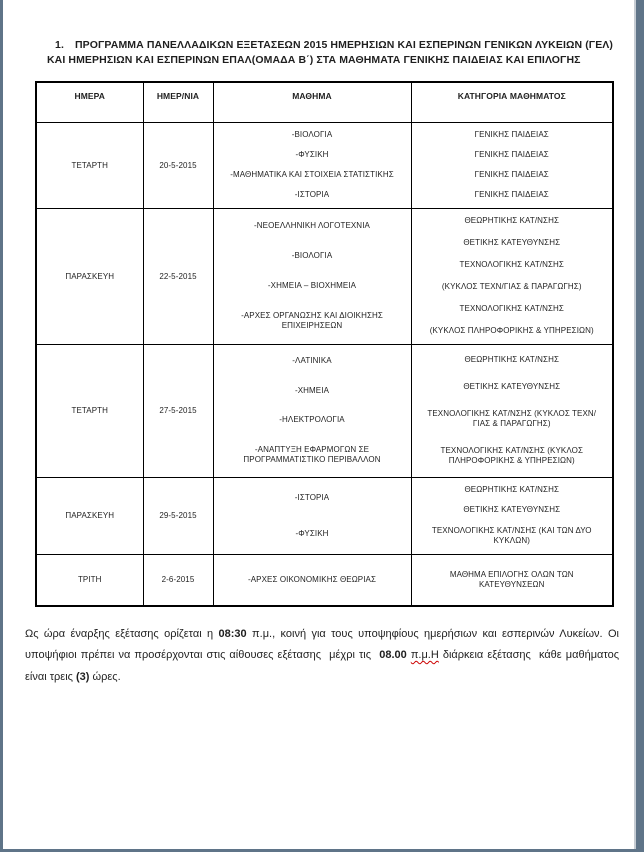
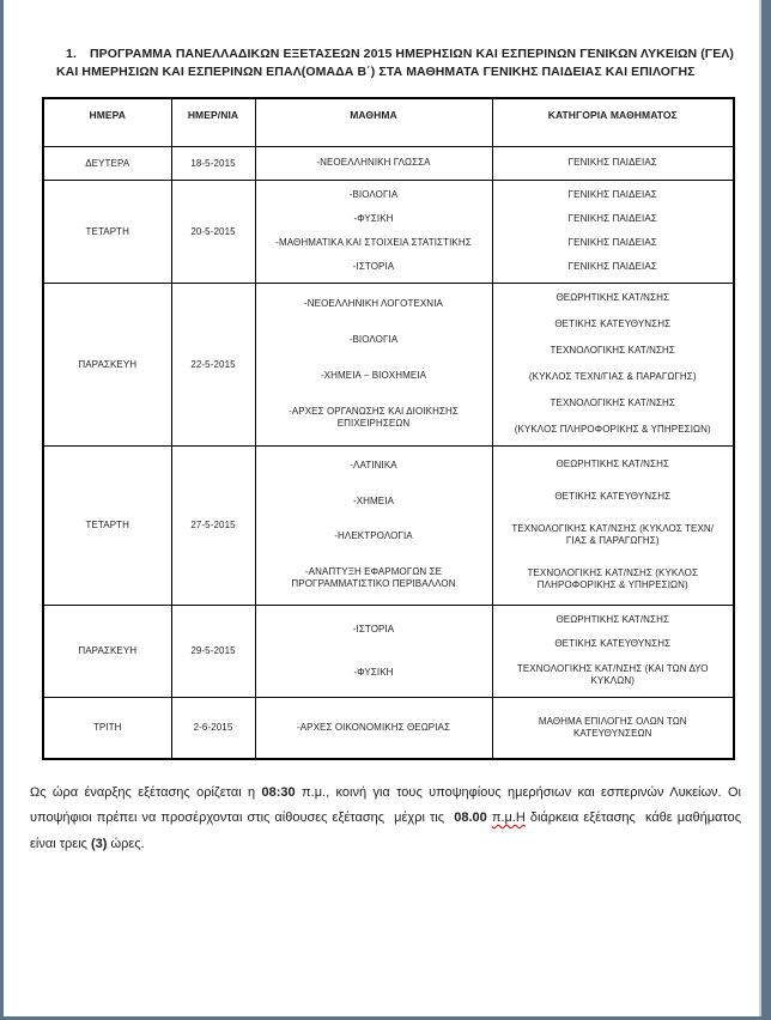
  1.
  ΠΡΟΓΡΑΜΜΑ ΠΑΝΕΛΛΑΔΙΚΩΝ ΕΞΕΤΑΣΕΩΝ 2015 ΗΜΕΡΗΣΙΩΝ ΚΑΙ ΕΣΠΕΡΙΝΩΝ ΓΕΝΙΚΩΝ ΛΥΚΕΙΩΝ (ΓΕΛ)
  ΚΑΙ ΗΜΕΡΗΣΙΩΝ ΚΑΙ ΕΣΠΕΡΙΝΩΝ ΕΠΑΛ(ΟΜΑΔΑ Β΄) ΣΤΑ ΜΑΘΗΜΑΤΑ ΓΕΝΙΚΗΣ ΠΑΙΔΕΙΑΣ ΚΑΙ ΕΠΙΛΟΓΗΣ
  ΗΜΕΡΑ	ΗΜΕΡ/ΝΙΑ	ΜΑΘΗΜΑ	ΚΑΤΗΓΟΡΙΑ ΜΑΘΗΜΑΤΟΣ
+ ΔΕΥΤΕΡΑ	18-5-2015	-ΝΕΟΕΛΛΗΝΙΚΗ ΓΛΩΣΣΑ	ΓΕΝΙΚΗΣ ΠΑΙΔΕΙΑΣ
  ΤΕΤΑΡΤΗ	20-5-2015	-ΒΙΟΛΟΓΙΑ-ΦΥΣΙΚΗ-ΜΑΘΗΜΑΤΙΚΑ ΚΑΙ ΣΤΟΙΧΕΙΑ ΣΤΑΤΙΣΤΙΚΗΣ-ΙΣΤΟΡΙΑ	ΓΕΝΙΚΗΣ ΠΑΙΔΕΙΑΣΓΕΝΙΚΗΣ ΠΑΙΔΕΙΑΣΓΕΝΙΚΗΣ ΠΑΙΔΕΙΑΣΓΕΝΙΚΗΣ ΠΑΙΔΕΙΑΣ
  ΠΑΡΑΣΚΕΥΗ	22-5-2015	-ΝΕΟΕΛΛΗΝΙΚΗ ΛΟΓΟΤΕΧΝΙΑ-ΒΙΟΛΟΓΙΑ-ΧΗΜΕΙΑ – ΒΙΟΧΗΜΕΙΑ-ΑΡΧΕΣ ΟΡΓΑΝΩΣΗΣ ΚΑΙ ΔΙΟΙΚΗΣΗΣ ΕΠΙΧΕΙΡΗΣΕΩΝ	ΘΕΩΡΗΤΙΚΗΣ ΚΑΤ/ΝΣΗΣΘΕΤΙΚΗΣ ΚΑΤΕΥΘΥΝΣΗΣΤΕΧΝΟΛΟΓΙΚΗΣ ΚΑΤ/ΝΣΗΣ(ΚΥΚΛΟΣ ΤΕΧΝ/ΓΙΑΣ & ΠΑΡΑΓΩΓΗΣ)ΤΕΧΝΟΛΟΓΙΚΗΣ ΚΑΤ/ΝΣΗΣ(ΚΥΚΛΟΣ ΠΛΗΡΟΦΟΡΙΚΗΣ & ΥΠΗΡΕΣΙΩΝ)
  ΤΕΤΑΡΤΗ	27-5-2015	-ΛΑΤΙΝΙΚΑ-ΧΗΜΕΙΑ-ΗΛΕΚΤΡΟΛΟΓΙΑ-ΑΝΑΠΤΥΞΗ ΕΦΑΡΜΟΓΩΝ ΣΕ ΠΡΟΓΡΑΜΜΑΤΙΣΤΙΚΟ ΠΕΡΙΒΑΛΛΟΝ	ΘΕΩΡΗΤΙΚΗΣ ΚΑΤ/ΝΣΗΣΘΕΤΙΚΗΣ ΚΑΤΕΥΘΥΝΣΗΣΤΕΧΝΟΛΟΓΙΚΗΣ ΚΑΤ/ΝΣΗΣ (ΚΥΚΛΟΣ ΤΕΧΝ/ΓΙΑΣ & ΠΑΡΑΓΩΓΗΣ)ΤΕΧΝΟΛΟΓΙΚΗΣ ΚΑΤ/ΝΣΗΣ (ΚΥΚΛΟΣ ΠΛΗΡΟΦΟΡΙΚΗΣ & ΥΠΗΡΕΣΙΩΝ)
  ΠΑΡΑΣΚΕΥΗ	29-5-2015	-ΙΣΤΟΡΙΑ-ΦΥΣΙΚΗ	ΘΕΩΡΗΤΙΚΗΣ ΚΑΤ/ΝΣΗΣΘΕΤΙΚΗΣ ΚΑΤΕΥΘΥΝΣΗΣΤΕΧΝΟΛΟΓΙΚΗΣ ΚΑΤ/ΝΣΗΣ (ΚΑΙ ΤΩΝ ΔΥΟ ΚΥΚΛΩΝ)
  ΤΡΙΤΗ	2-6-2015	-ΑΡΧΕΣ ΟΙΚΟΝΟΜΙΚΗΣ ΘΕΩΡΙΑΣ	ΜΑΘΗΜΑ ΕΠΙΛΟΓΗΣ ΟΛΩΝ ΤΩΝ ΚΑΤΕΥΘΥΝΣΕΩΝ
  Ως ώρα έναρξης εξέτασης ορίζεται η 08:30 π.μ., κοινή για τους υποψηφίους ημερήσιων και εσπερινών Λυκείων. Οι υποψήφιοι πρέπει να προσέρχονται στις αίθουσες εξέτασης μέχρι τις 08.00 π.μ.Η διάρκεια εξέτασης κάθε μαθήματος είναι τρεις (3) ώρες.
